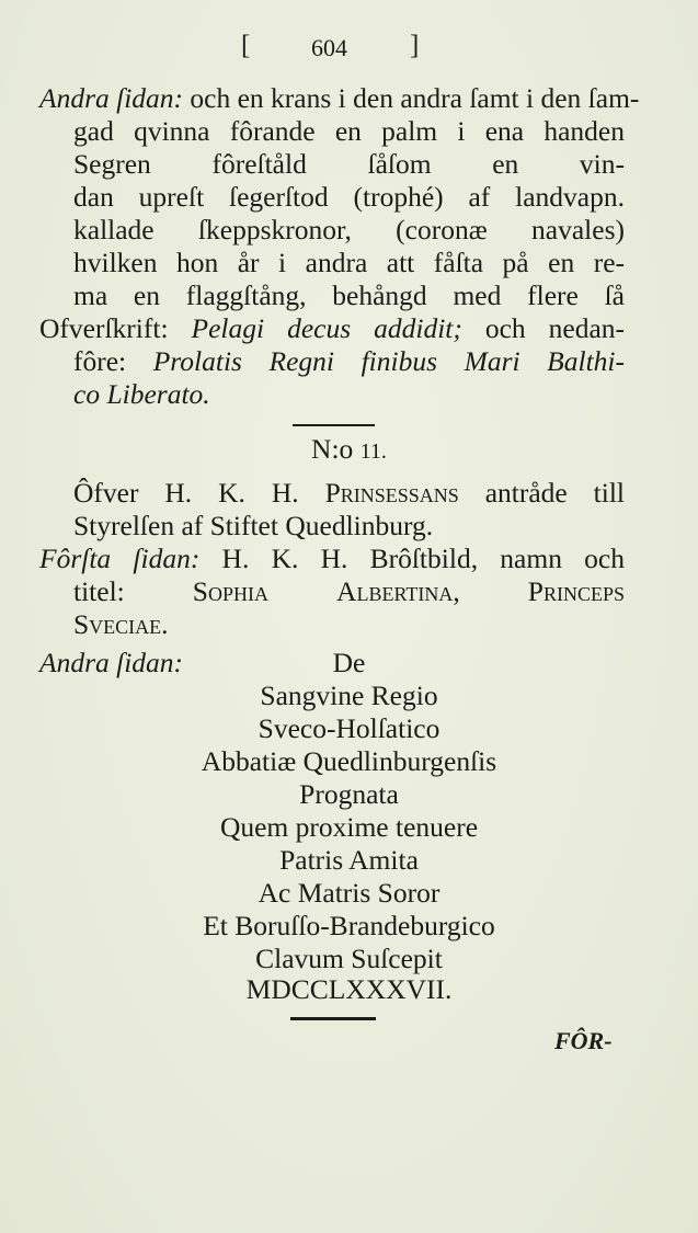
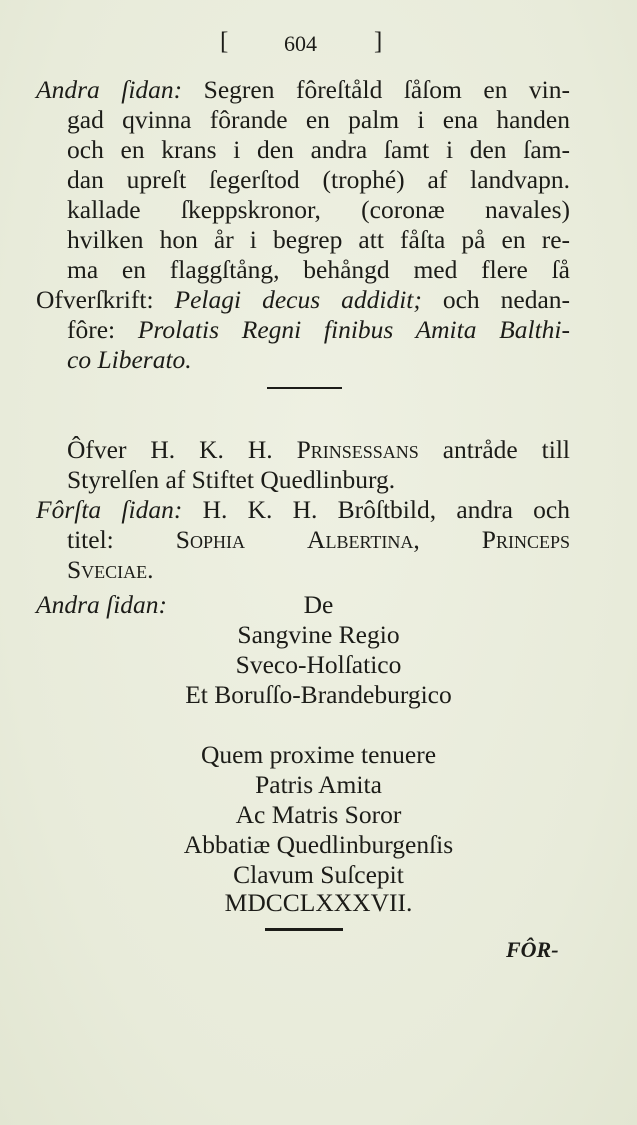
  [
  604
  ]
- Andra ſidan: och en krans i den andra ſamt i den ſam-
+ Andra ſidan: Segren fôreſtåld ſåſom en vin-
  gad qvinna fôrande en palm i ena handen
- Segren fôreſtåld ſåſom en vin-
+ och en krans i den andra ſamt i den ſam-
  dan upreſt ſegerſtod (trophé) af landvapn.
  kallade ſkeppskronor, (coronæ navales)
- hvilken hon år i andra att fåſta på en re-
+ hvilken hon år i begrep att fåſta på en re-
  ma en flaggſtång, behångd med flere ſå
  Ofverſkrift: Pelagi decus addidit; och nedan-
- fôre: Prolatis Regni finibus Mari Balthi-
+ fôre: Prolatis Regni finibus Amita Balthi-
  co Liberato.
- N:o 11.
  Ôfver H. K. H. Prinsessans antråde till
  Styrelſen af Stiftet Quedlinburg.
- Fôrſta ſidan: H. K. H. Brôſtbild, namn och
+ Fôrſta ſidan: H. K. H. Brôſtbild, andra och
  titel: Sophia Albertina, Princeps
  Sveciae.
  Andra ſidan:
  De
  Sangvine Regio
  Sveco-Holſatico
- Abbatiæ Quedlinburgenſis
+ Et Boruſſo-Brandeburgico
- Prognata
  Quem proxime tenuere
  Patris Amita
  Ac Matris Soror
- Et Boruſſo-Brandeburgico
+ Abbatiæ Quedlinburgenſis
  Clavum Suſcepit
  MDCCLXXXVII.
  FÔR-
